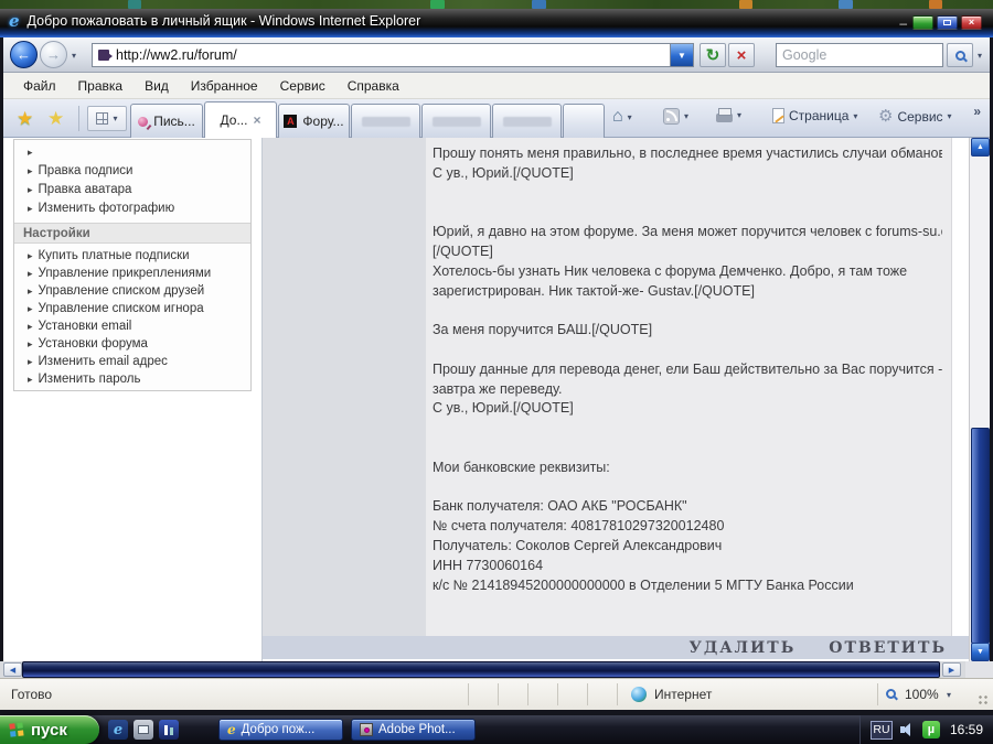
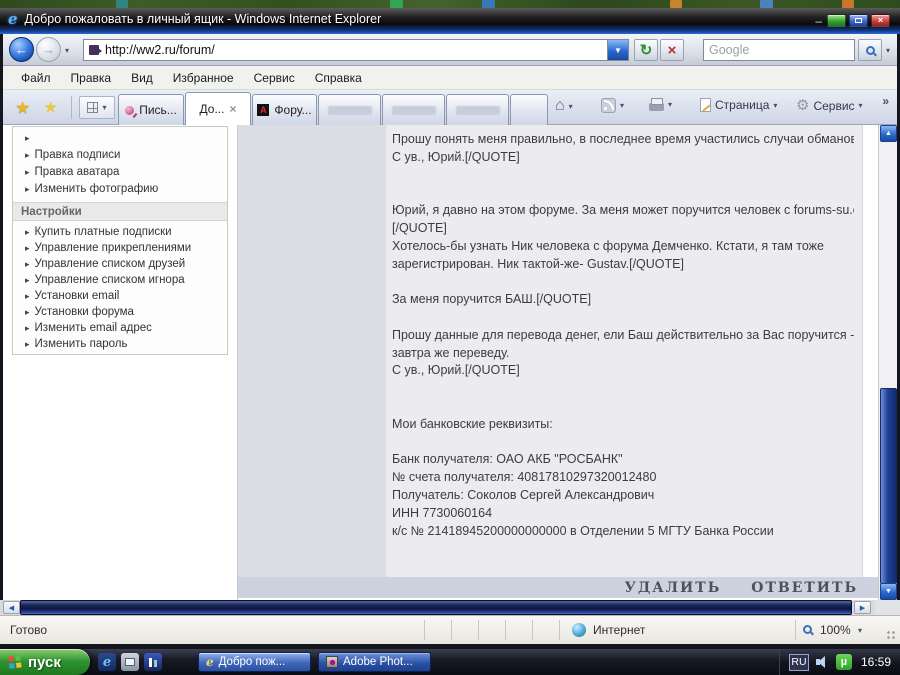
  e
  Добро пожаловать в личный ящик - Windows Internet Explorer
  –
  ×
  ←
  →
  http://ww2.ru/forum/
  ▼
  ↻
  ×
  Google
  Файл
  Правка
  Вид
  Избранное
  Сервис
  Справка
  ★
  ★
  Пись...
  До...
  ×
  A
  Фору...
  ⌂
  Страница
  ⚙
  Сервис
  »
  Правка подписи
  Правка аватара
  Изменить фотографию
  Настройки
  Купить платные подписки
  Управление прикреплениями
  Управление списком друзей
  Управление списком игнора
  Установки email
  Установки форума
  Изменить email адрес
  Изменить пароль
  Прошу понять меня правильно, в последнее время участились случаи обманов
  С ув., Юрий.[/QUOTE]
  Юрий, я давно на этом форуме. За меня может поручится человек с forums-su.
  [/QUOTE]
- Хотелось-бы узнать Ник человека с форума Демченко. Добро, я там тоже
+ Хотелось-бы узнать Ник человека с форума Демченко. Кстати, я там тоже
  зарегистрирован. Ник тактой-же- Gustav.[/QUOTE]
  За меня поручится БАШ.[/QUOTE]
  Прошу данные для перевода денег, ели Баш действительно за Вас поручится -
  завтра же переведу.
  С ув., Юрий.[/QUOTE]
  Мои банковские реквизиты:
  Банк получателя: ОАО АКБ "РОСБАНК"
  № счета получателя: 40817810297320012480
  Получатель: Соколов Сергей Александрович
  ИНН 7730060164
  к/с № 21418945200000000000 в Отделении 5 МГТУ Банка России
  УДАЛИТЬ
  ОТВЕТИТЬ
  Готово
  Интернет
  100%
  пуск
  e
  e
  Добро пож...
  Adobe Phot...
  RU
  µ
  16:59
